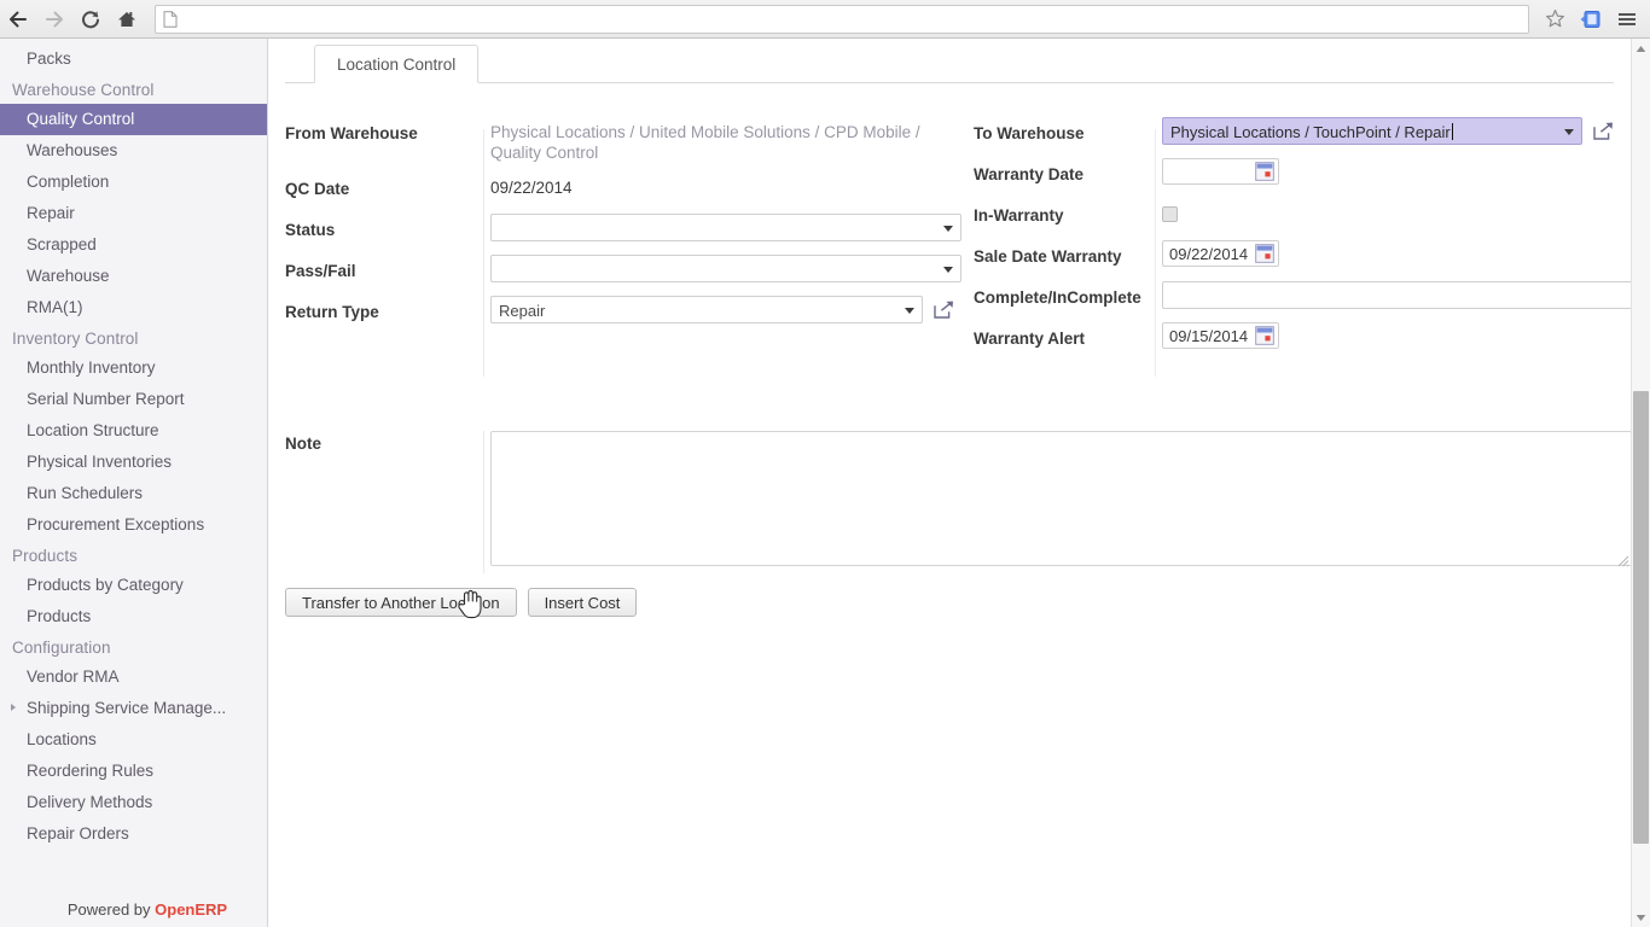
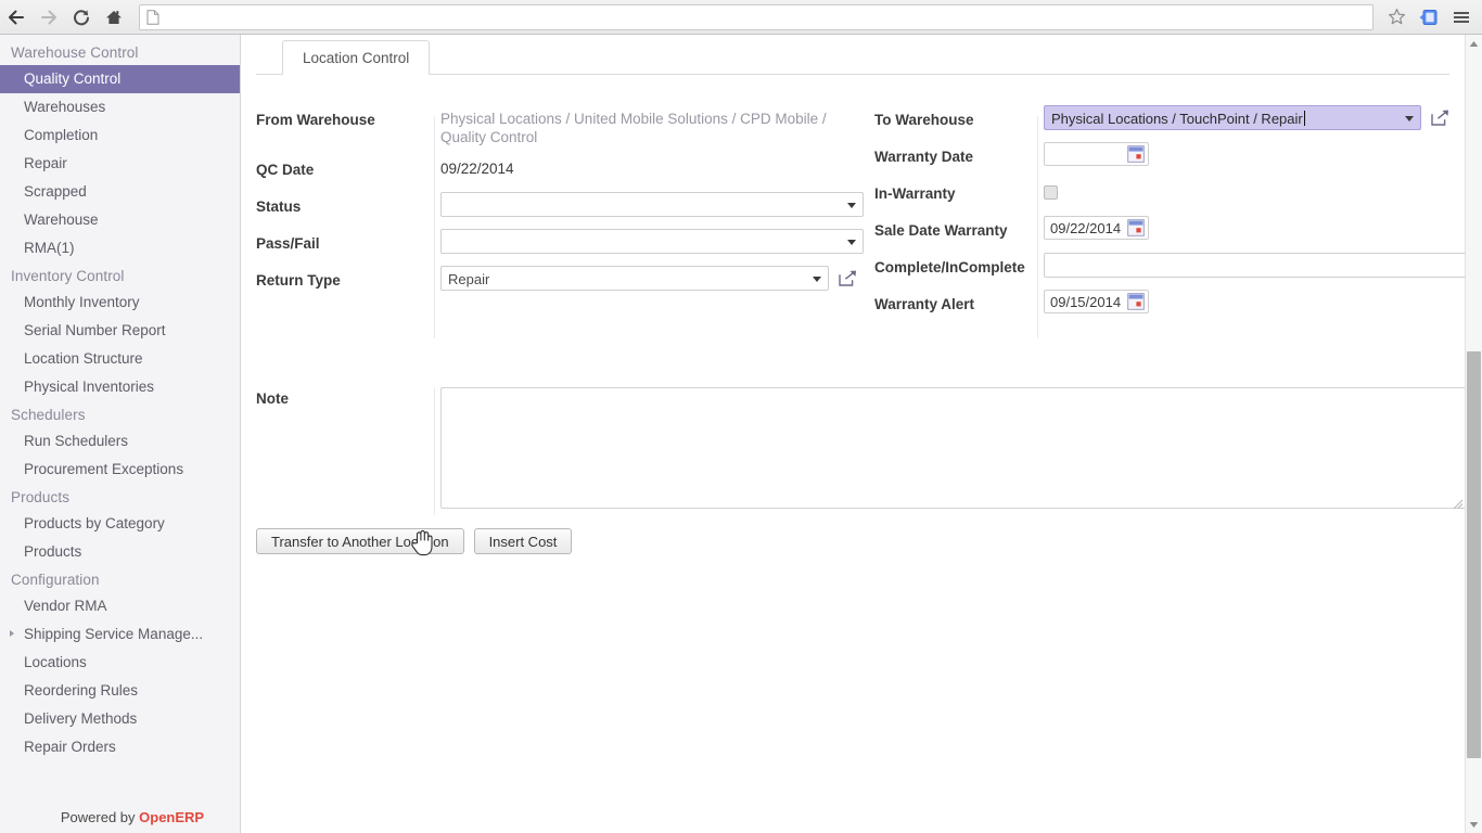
- Packs
  Warehouse Control
  Quality Control
  Warehouses
  Completion
  Repair
  Scrapped
  Warehouse
  RMA(1)
  Inventory Control
  Monthly Inventory
  Serial Number Report
  Location Structure
  Physical Inventories
+ Schedulers
  Run Schedulers
  Procurement Exceptions
  Products
  Products by Category
  Products
  Configuration
  Vendor RMA
  Shipping Service Manage...
  Locations
  Reordering Rules
  Delivery Methods
  Repair Orders
  Powered by OpenERP
  Location Control
  From Warehouse
  Physical Locations / United Mobile Solutions / CPD Mobile / Quality Control
  QC Date
  09/22/2014
  Status
  Pass/Fail
  Return Type
  Repair
  To Warehouse
  Physical Locations / TouchPoint / Repair
  Warranty Date
  In-Warranty
  Sale Date Warranty
  09/22/2014
  Complete/InComplete
  Warranty Alert
  09/15/2014
  Note
  Transfer to Another Locon
  Insert Cost
